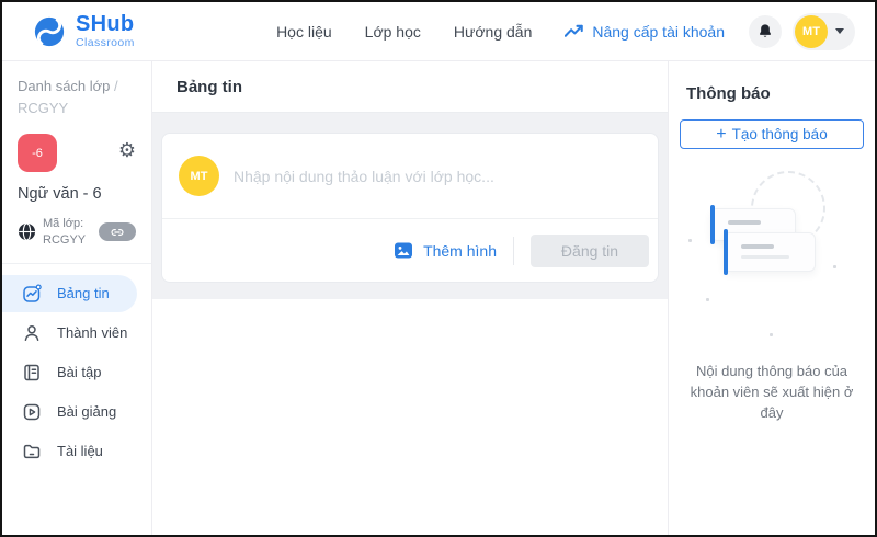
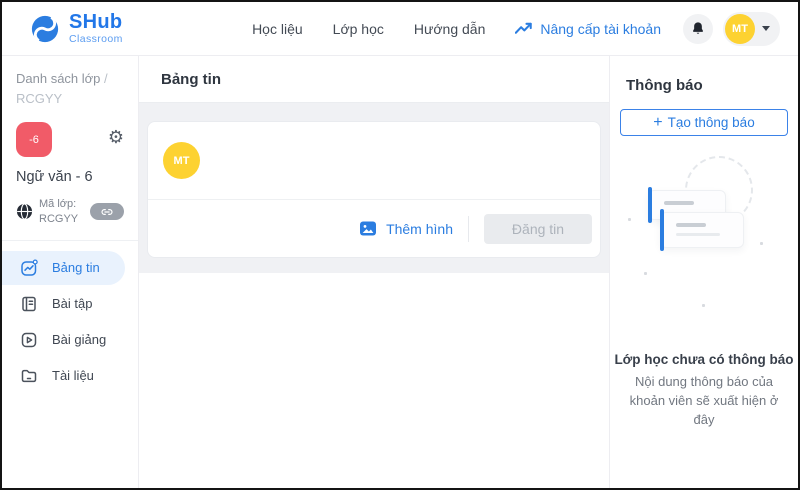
  SHub
  Classroom
  Học liệu
  Lớp học
  Hướng dẫn
  Nâng cấp tài khoản
  MT
  Danh sách lớp / RCGYY
  -6
  ⚙
  Ngữ văn - 6
  Mã lớp:
  RCGYY
  Bảng tin
- Thành viên
  Bài tập
  Bài giảng
  Tài liệu
  Bảng tin
  MT
- Nhập nội dung thảo luận với lớp học...
  Thêm hình
  Đăng tin
  Thông báo
  +
  Tạo thông báo
+ Lớp học chưa có thông báo
  Nội dung thông báo của khoản viên sẽ xuất hiện ở đây
